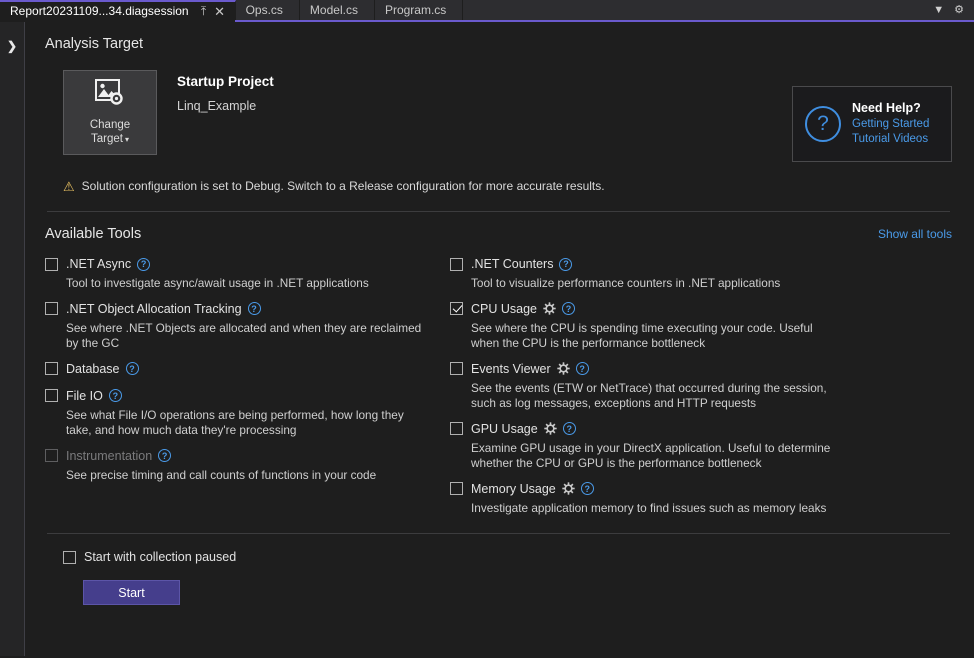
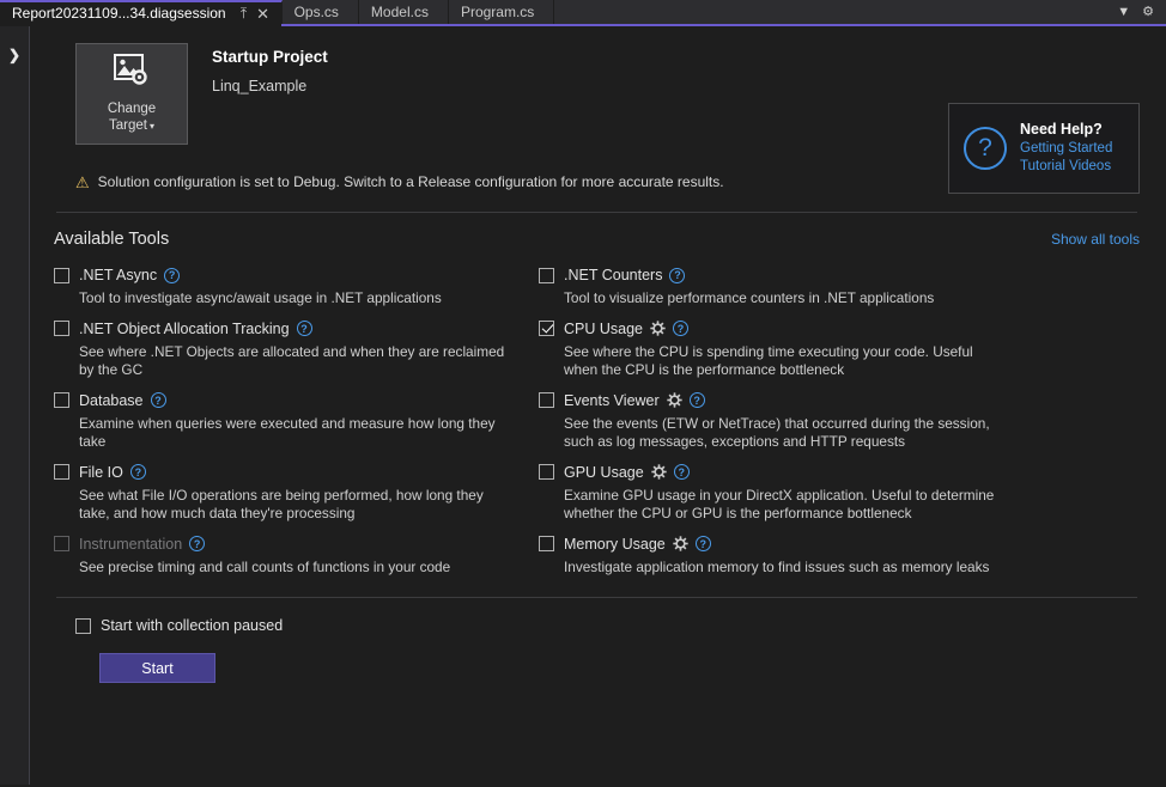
  Report20231109...34.diagsession
  ⤒
  ✕
  Ops.cs
  Model.cs
  Program.cs
  ▼
  ⚙
  ❯
- Analysis Target
  Change
  Target ▾
  Startup Project
  Linq_Example
  ?
  Need Help?
  Getting Started
  Tutorial Videos
  ⚠
  Solution configuration is set to Debug. Switch to a Release configuration for more accurate results.
  Available Tools
  Show all tools
  .NET Async
  ?
  Tool to investigate async/await usage in .NET applications
  .NET Object Allocation Tracking
  ?
  See where .NET Objects are allocated and when they are reclaimed by the GC
  Database
  ?
+ Examine when queries were executed and measure how long they take
  File IO
  ?
  See what File I/O operations are being performed, how long they take, and how much data they're processing
  Instrumentation
  ?
  See precise timing and call counts of functions in your code
  .NET Counters
  ?
  Tool to visualize performance counters in .NET applications
  CPU Usage
  ?
  See where the CPU is spending time executing your code. Useful when the CPU is the performance bottleneck
  Events Viewer
  ?
  See the events (ETW or NetTrace) that occurred during the session, such as log messages, exceptions and HTTP requests
  GPU Usage
  ?
  Examine GPU usage in your DirectX application. Useful to determine whether the CPU or GPU is the performance bottleneck
  Memory Usage
  ?
  Investigate application memory to find issues such as memory leaks
  Start with collection paused
  Start
